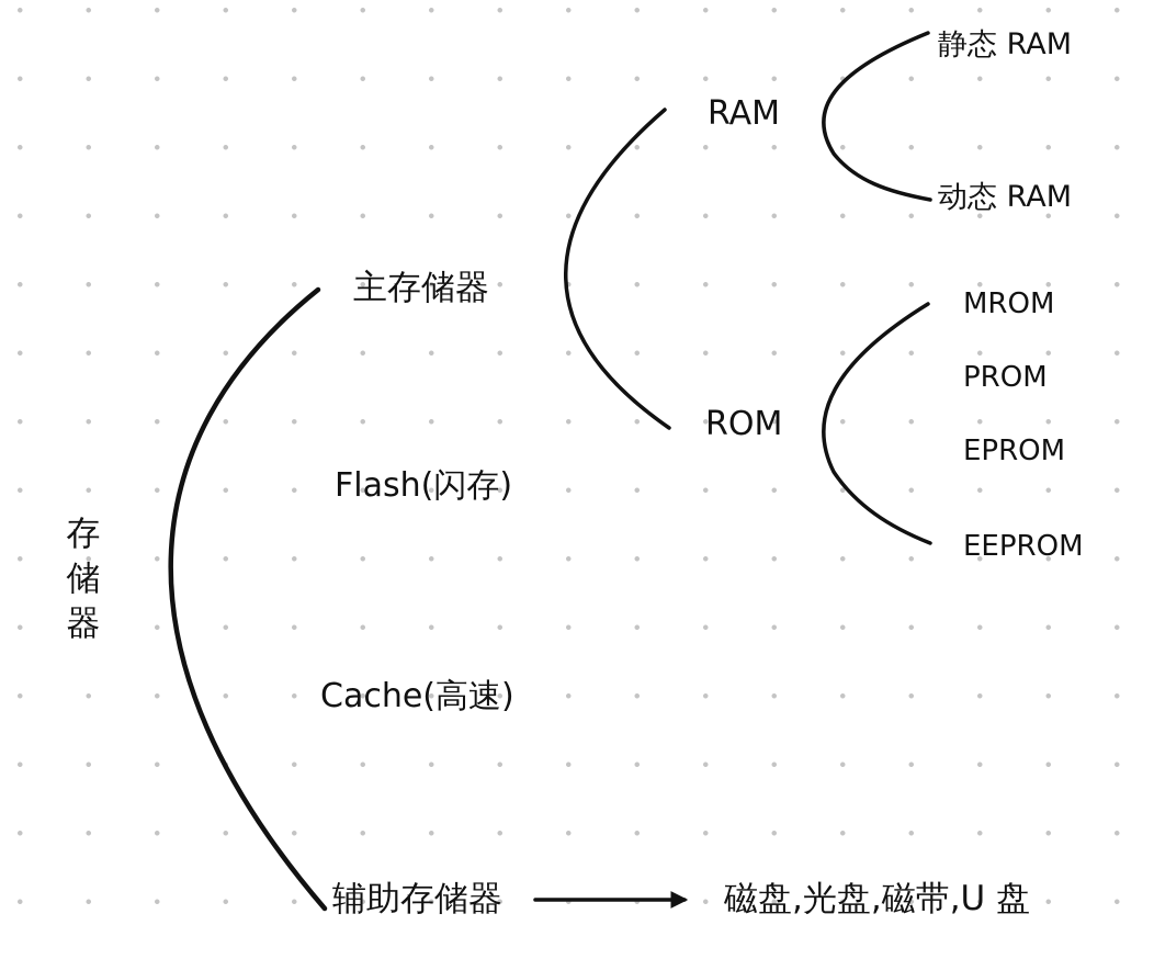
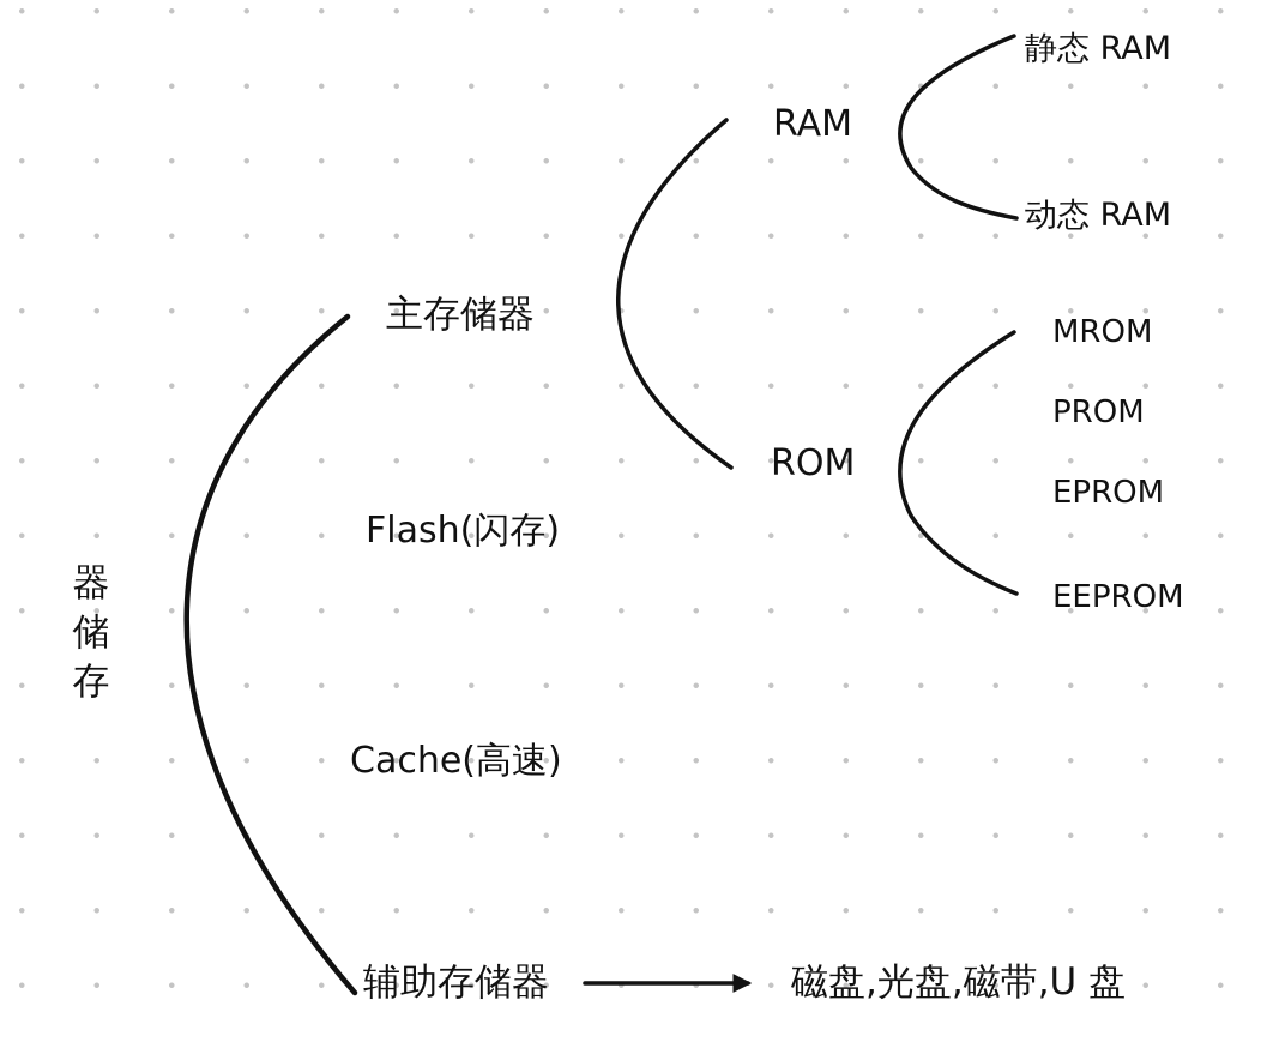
- 存
+ 器
  储
- 器
+ 存
  主存储器
  Flash(闪存)
  Cache(高速)
  辅助存储器
  RAM
  ROM
  静态 RAM
  动态 RAM
  MROM
  PROM
  EPROM
  EEPROM
  磁盘,光盘,磁带,U 盘
